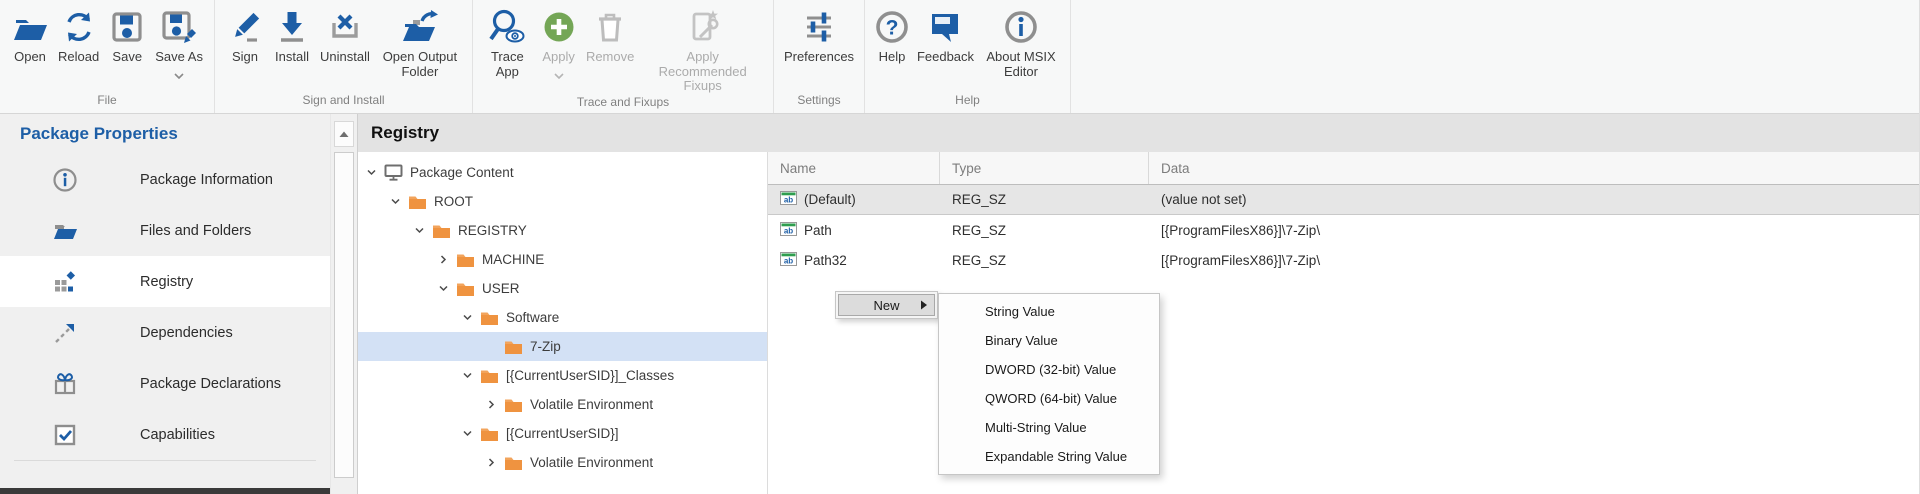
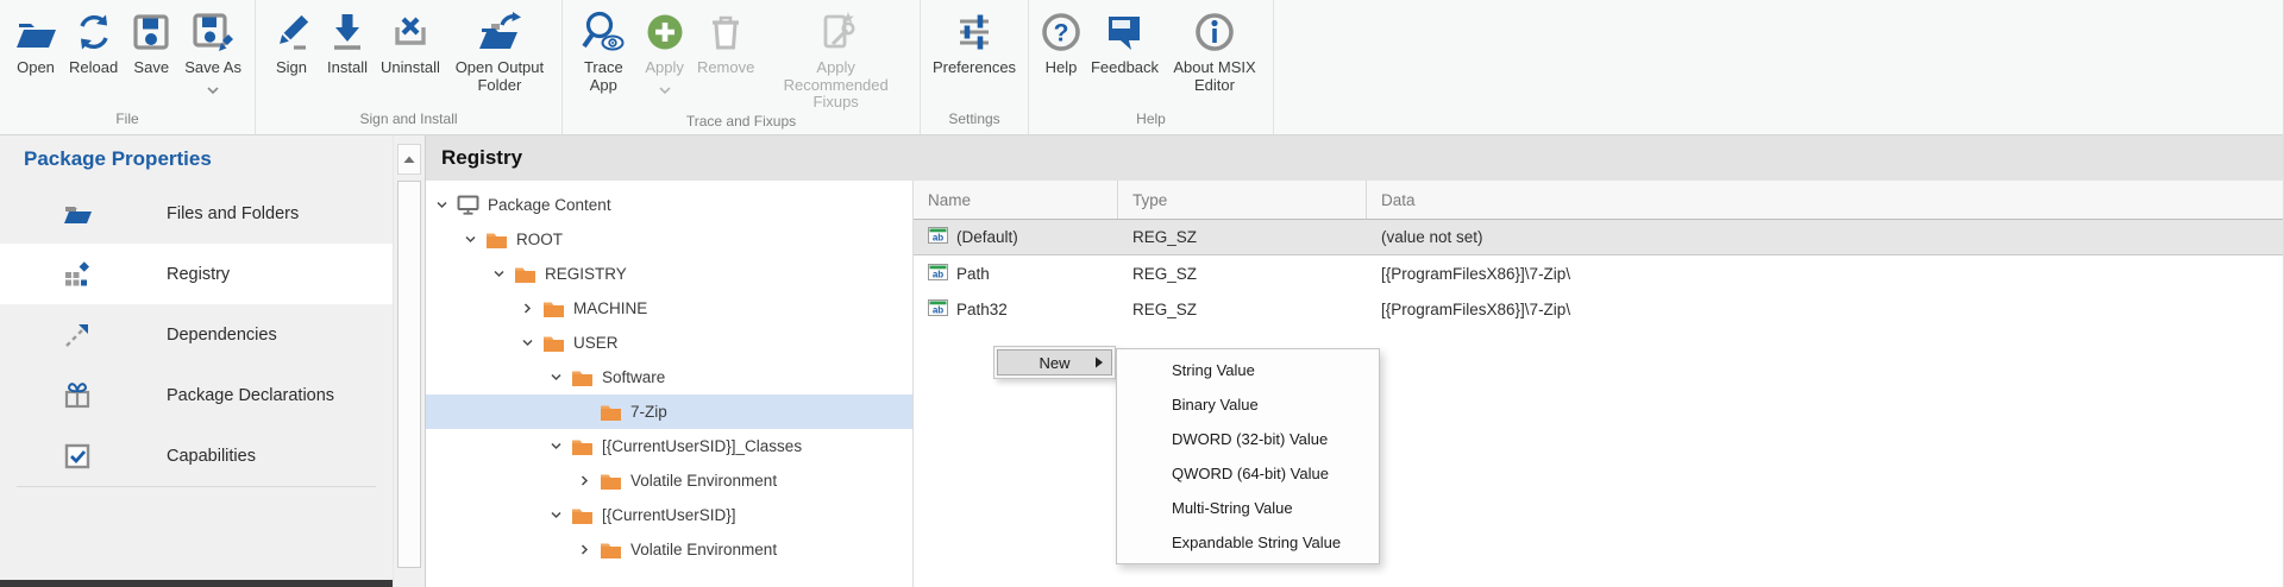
  Open
  Reload
  Save
  Save As
  File
  Sign
  Install
  Uninstall
  Open Output Folder
  Sign and Install
  Trace App
  Apply
  Remove
  Apply Recommended Fixups
  Trace and Fixups
  Preferences
  Settings
  ?
  Help
  Feedback
  About MSIX Editor
  Help
  Package Properties
- Package Information
  Files and Folders
  Registry
  Dependencies
  Package Declarations
  Capabilities
  Registry
  Package Content
  ROOT
  REGISTRY
  MACHINE
  USER
  Software
  7-Zip
  [{CurrentUserSID}]_Classes
  Volatile Environment
  [{CurrentUserSID}]
  Volatile Environment
  Name
  Type
  Data
  ab
  (Default)
  REG_SZ
  (value not set)
  ab
  Path
  REG_SZ
  [{ProgramFilesX86}]\7-Zip\
  ab
  Path32
  REG_SZ
  [{ProgramFilesX86}]\7-Zip\
  New
  String Value
  Binary Value
  DWORD (32-bit) Value
  QWORD (64-bit) Value
  Multi-String Value
  Expandable String Value
